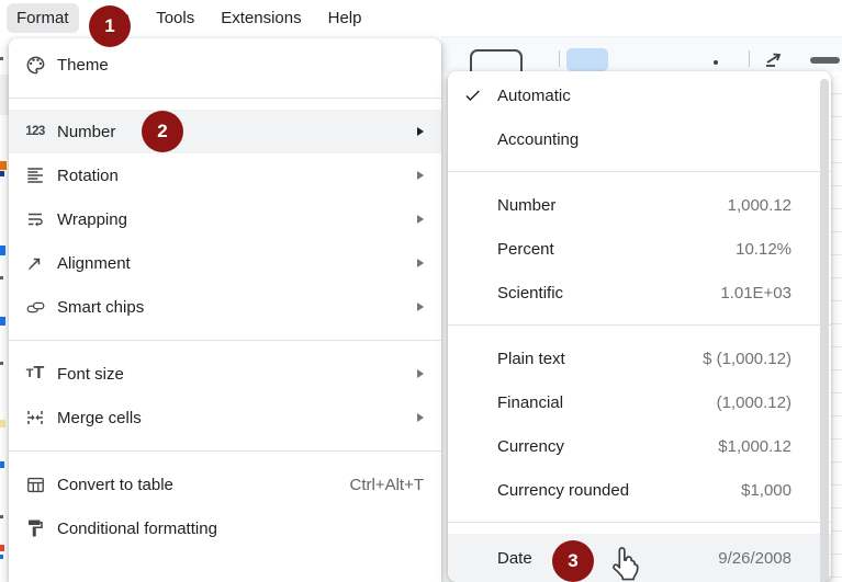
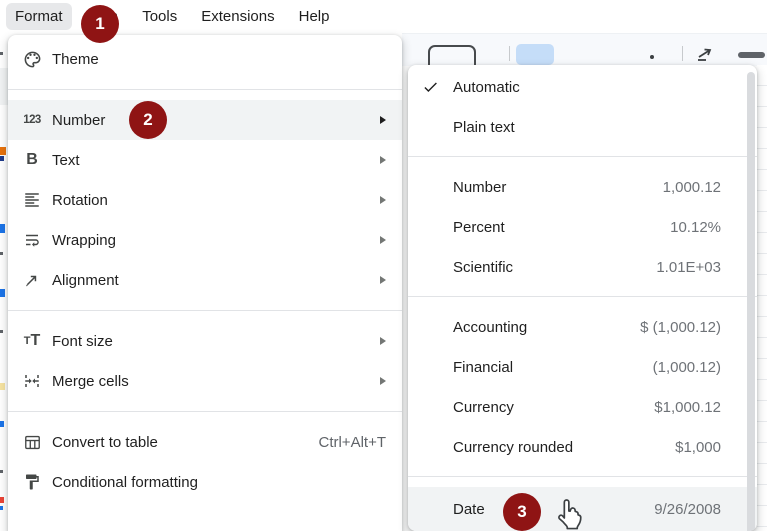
  Format
  Tools
  Extensions
  Help
  Theme
  123
  Number
+ B
+ Text
  Rotation
  Wrapping
  Alignment
- Smart chips
  T
  T
  Font size
  Merge cells
  Convert to table
  Ctrl+Alt+T
  Conditional formatting
  Automatic
- Accounting
+ Plain text
  Number
  1,000.12
  Percent
  10.12%
  Scientific
  1.01E+03
- Plain text
+ Accounting
  $ (1,000.12)
  Financial
  (1,000.12)
  Currency
  $1,000.12
  Currency rounded
  $1,000
  Date
  9/26/2008
  1
  2
  3
